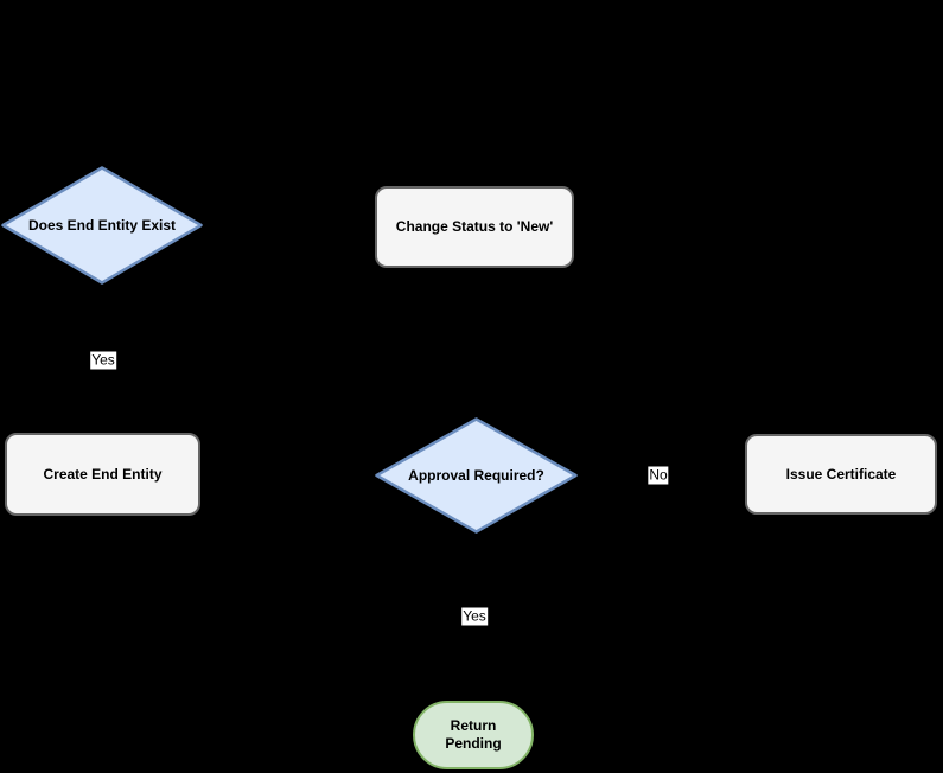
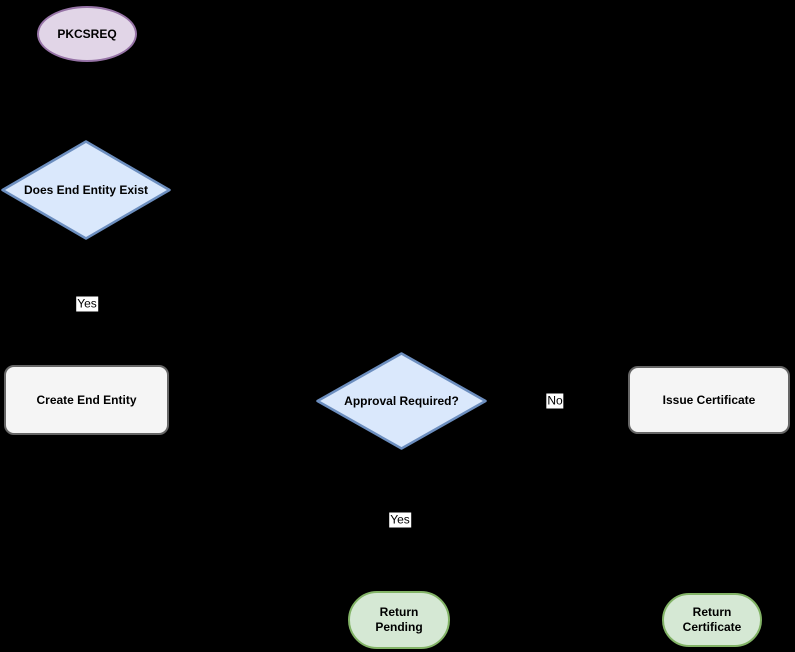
+ PKCSREQ
  Does End Entity Exist
- Change Status to 'New'
  Yes
  Create End Entity
  Approval Required?
  No
  Issue Certificate
  Yes
  Return Pending
+ Return Certificate
